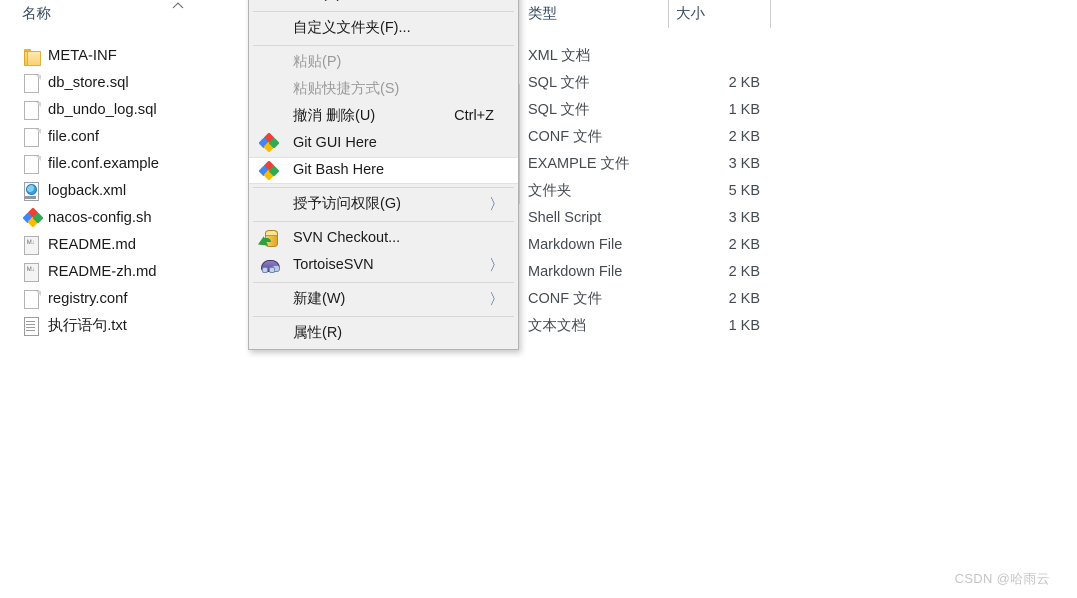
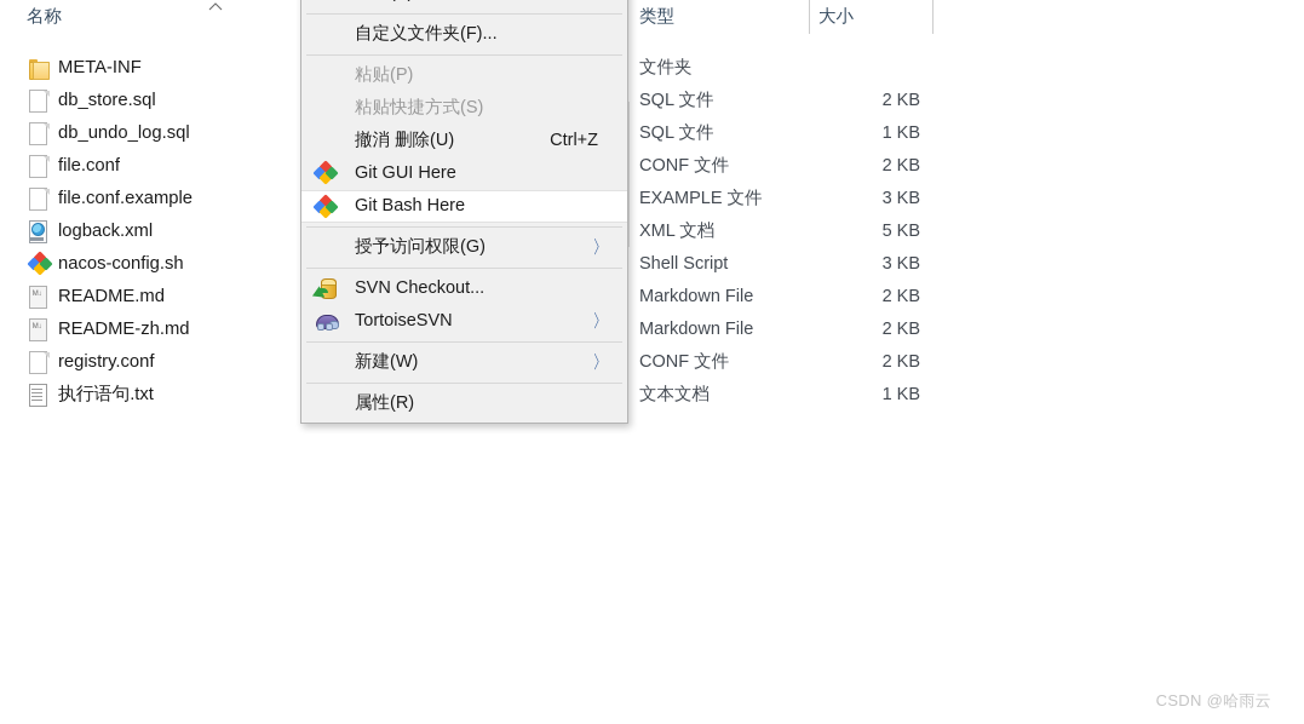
  名称
  类型
  大小
  META-INF
- XML 文档
+ 文件夹
  db_store.sql
  SQL 文件
  2 KB
  db_undo_log.sql
  SQL 文件
  1 KB
  file.conf
  CONF 文件
  2 KB
  file.conf.example
  EXAMPLE 文件
  3 KB
  logback.xml
- 文件夹
+ XML 文档
  5 KB
  nacos-config.sh
  Shell Script
  3 KB
  README.md
  Markdown File
  2 KB
  README-zh.md
  Markdown File
  2 KB
  registry.conf
  CONF 文件
  2 KB
  执行语句.txt
  文本文档
  1 KB
  自定义文件夹(F)...
  粘贴(P)
  粘贴快捷方式(S)
  撤消 删除(U)
  Ctrl+Z
  Git GUI Here
  Git Bash Here
  授予访问权限(G)
  〉
  SVN Checkout...
  TortoiseSVN
  〉
  新建(W)
  〉
  属性(R)
  CSDN @哈雨云
